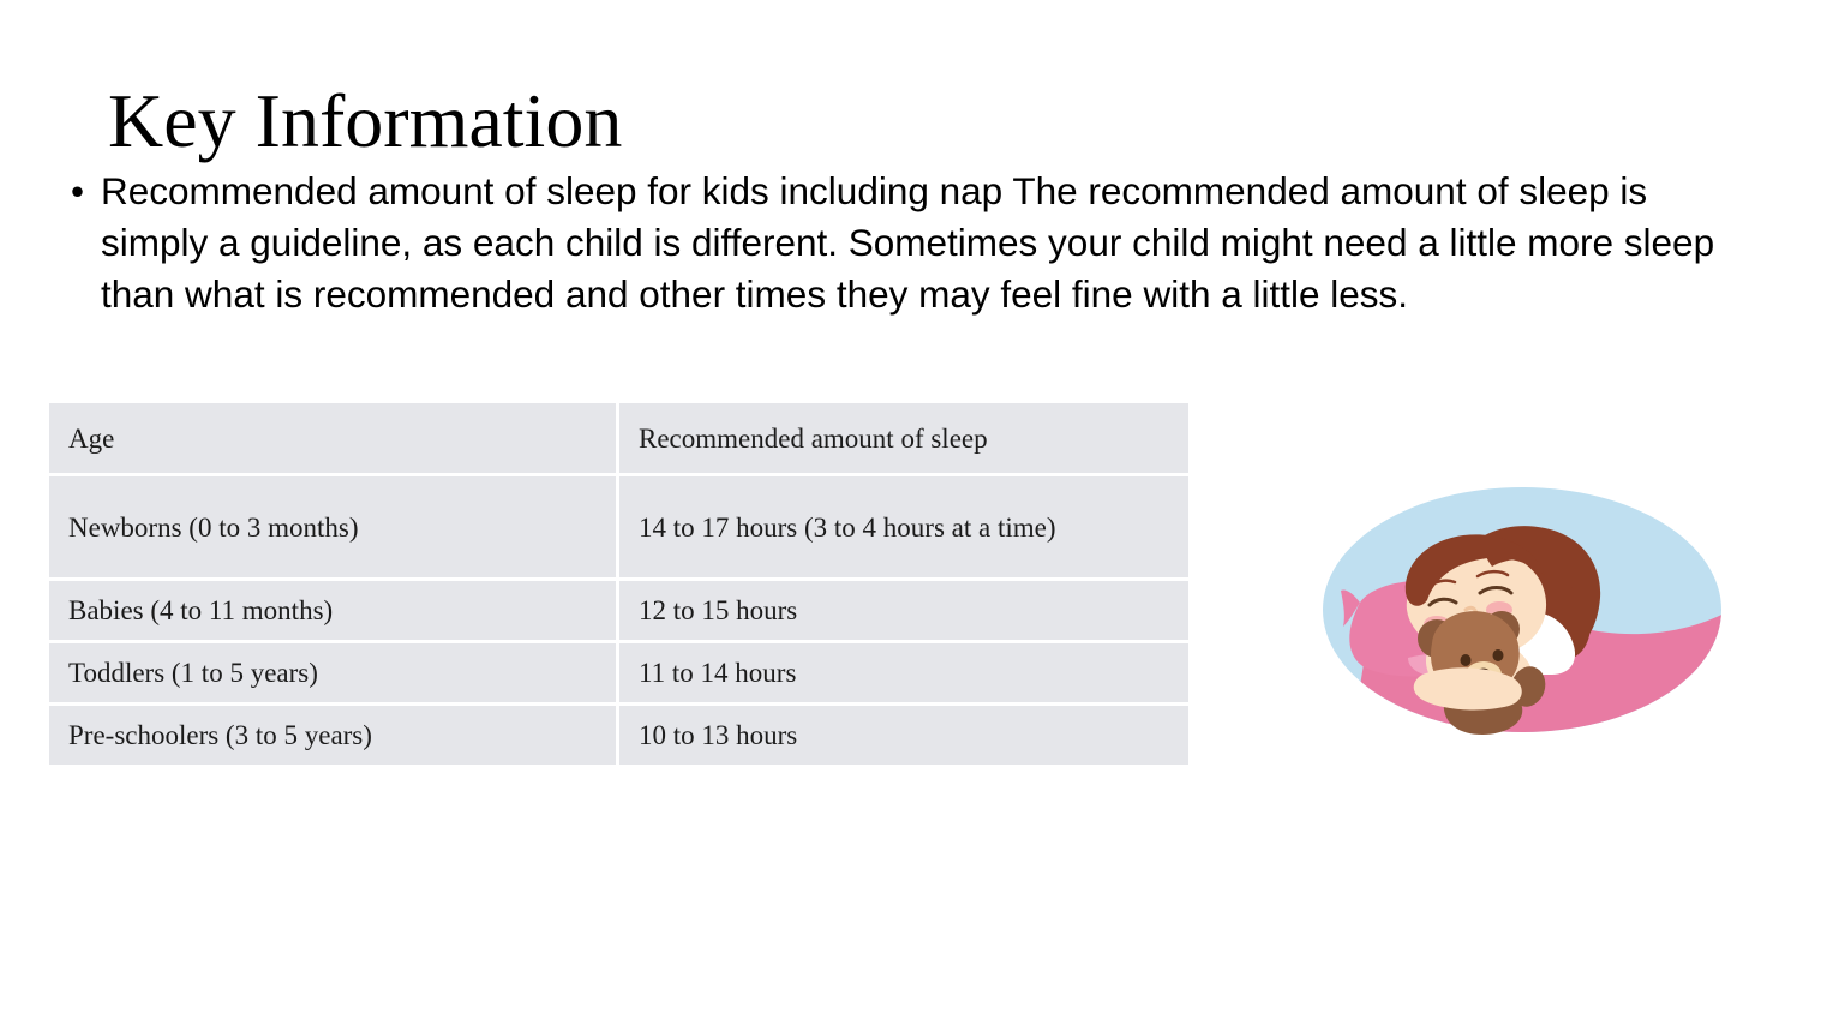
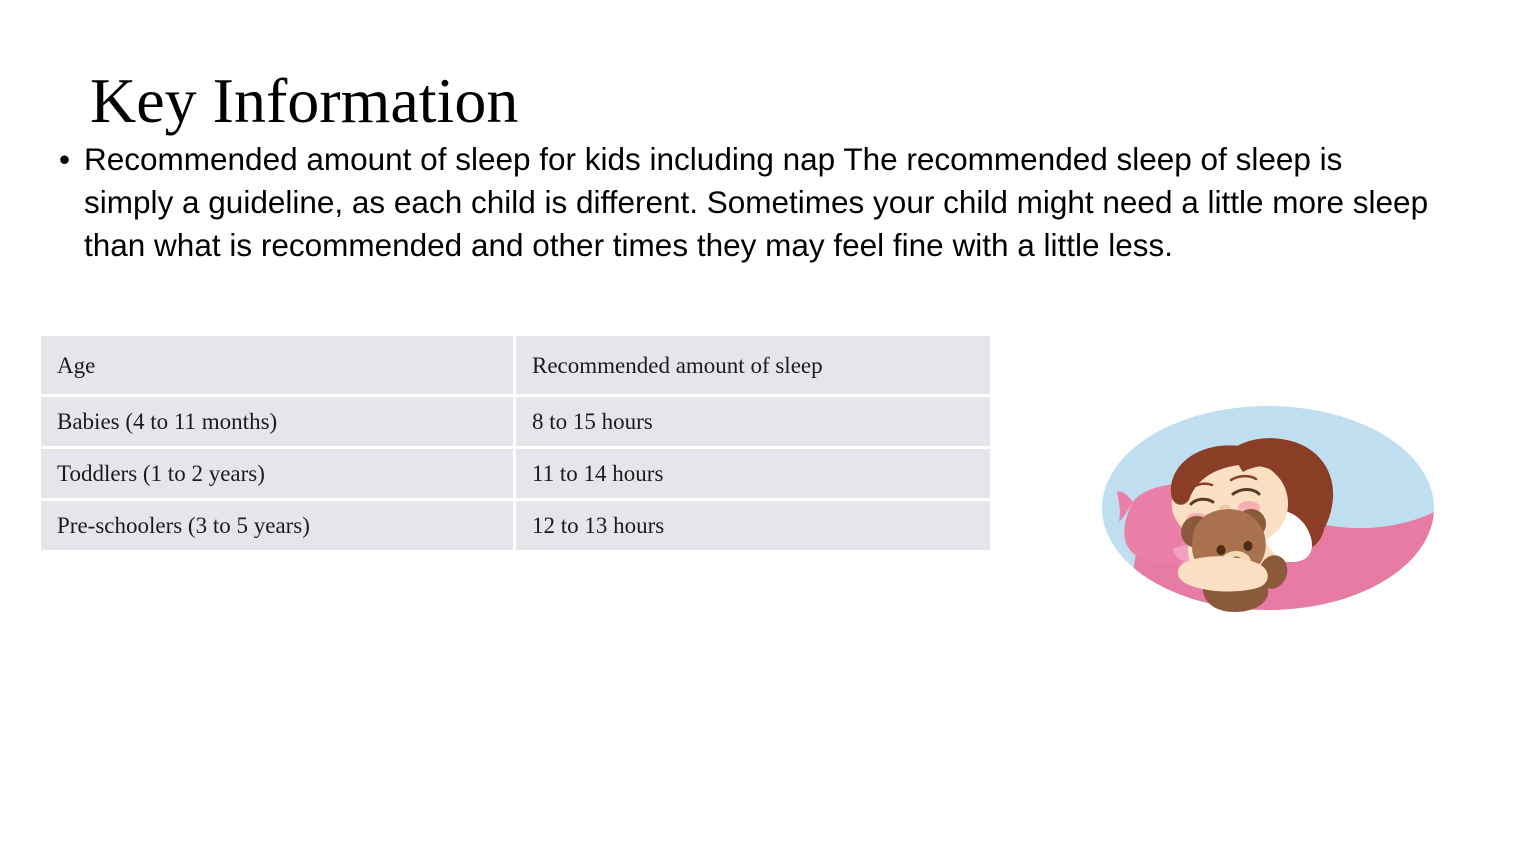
  Key Information
  •
- Recommended amount of sleep for kids including nap The recommended amount of sleep is simply a guideline, as each child is different. Sometimes your child might need a little more sleep than what is recommended and other times they may feel fine with a little less.
+ Recommended amount of sleep for kids including nap The recommended sleep of sleep is simply a guideline, as each child is different. Sometimes your child might need a little more sleep than what is recommended and other times they may feel fine with a little less.
  Age	Recommended amount of sleep
- Newborns (0 to 3 months)	14 to 17 hours (3 to 4 hours at a time)
- Babies (4 to 11 months)	12 to 15 hours
+ Babies (4 to 11 months)	8 to 15 hours
- Toddlers (1 to 5 years)	11 to 14 hours
+ Toddlers (1 to 2 years)	11 to 14 hours
- Pre-schoolers (3 to 5 years)	10 to 13 hours
+ Pre-schoolers (3 to 5 years)	12 to 13 hours
